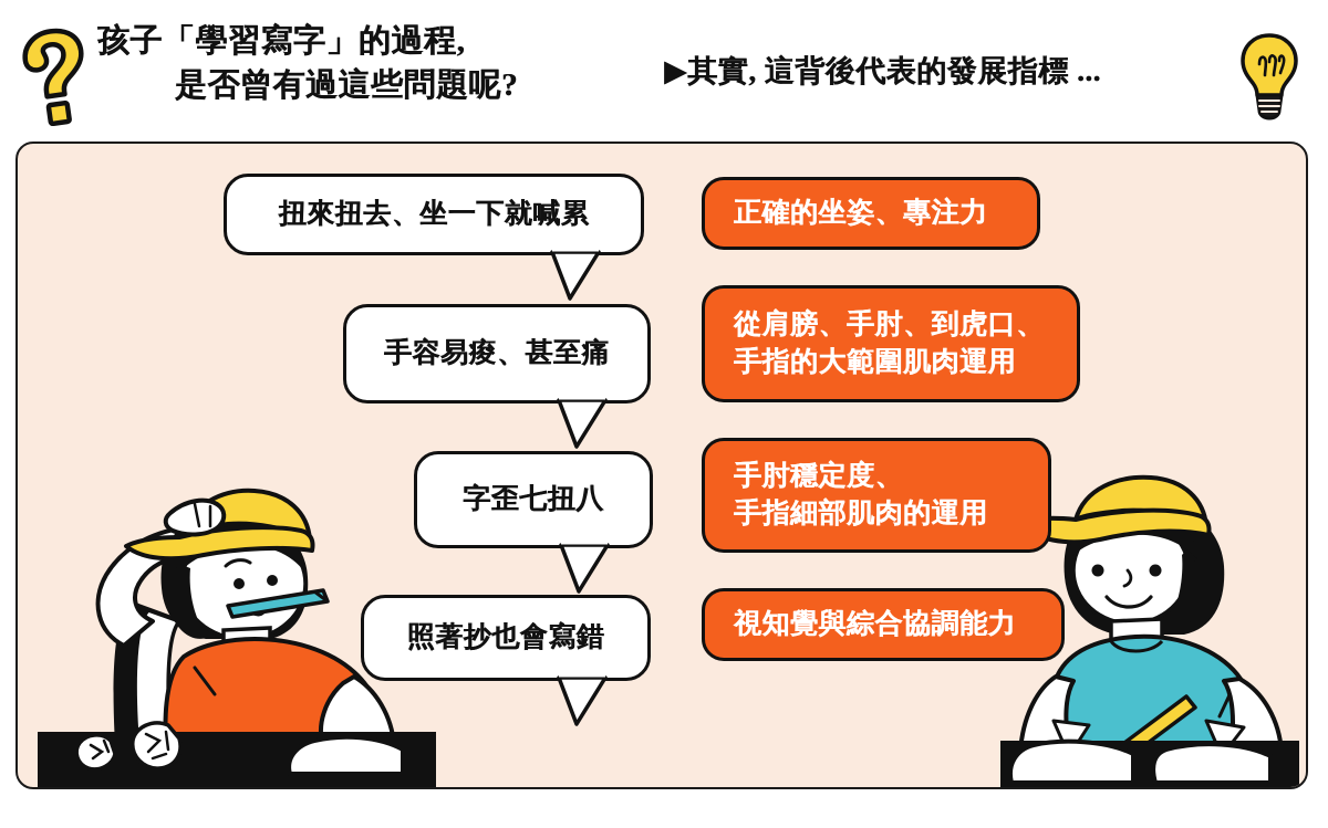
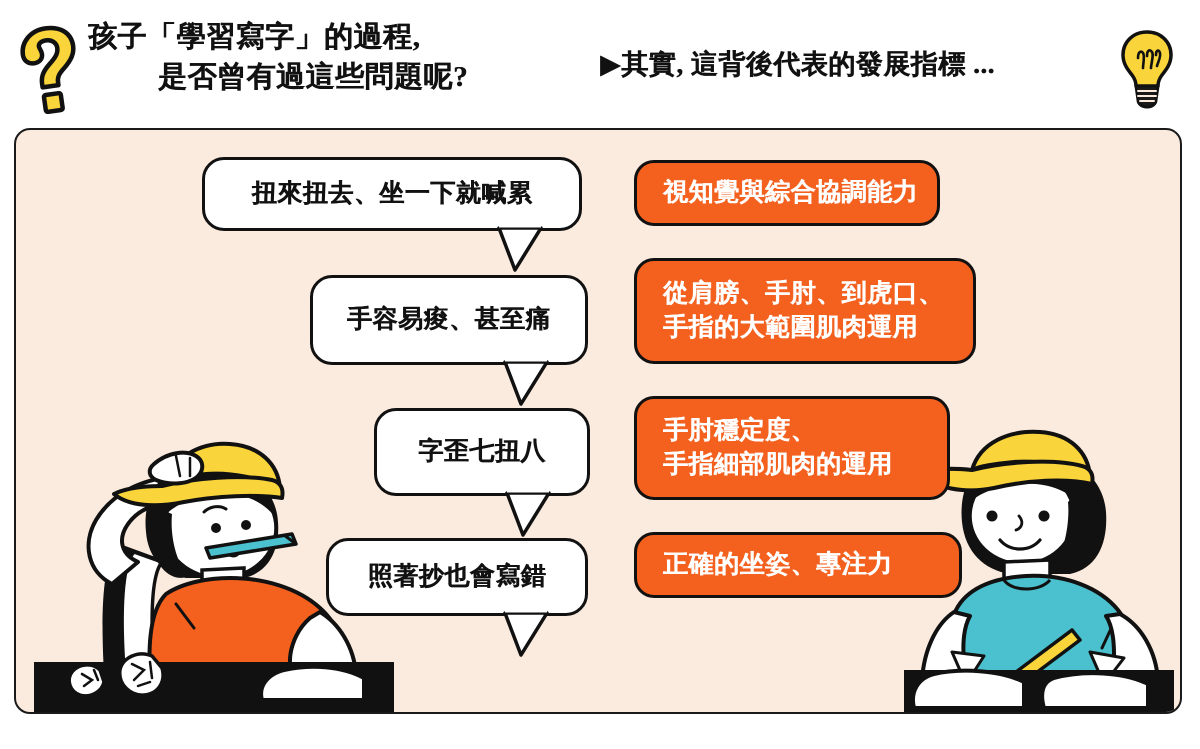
  孩子「學習寫字」的過程,
  是否曾有過這些問題呢?
  ▶其實, 這背後代表的發展指標 ...
  扭來扭去、坐一下就喊累
  手容易痠、甚至痛
  字歪七扭八
  照著抄也會寫錯
- 正確的坐姿、專注力
+ 視知覺與綜合協調能力
  從肩膀、手肘、到虎口、
  手指的大範圍肌肉運用
  手肘穩定度、
  手指細部肌肉的運用
- 視知覺與綜合協調能力
+ 正確的坐姿、專注力
